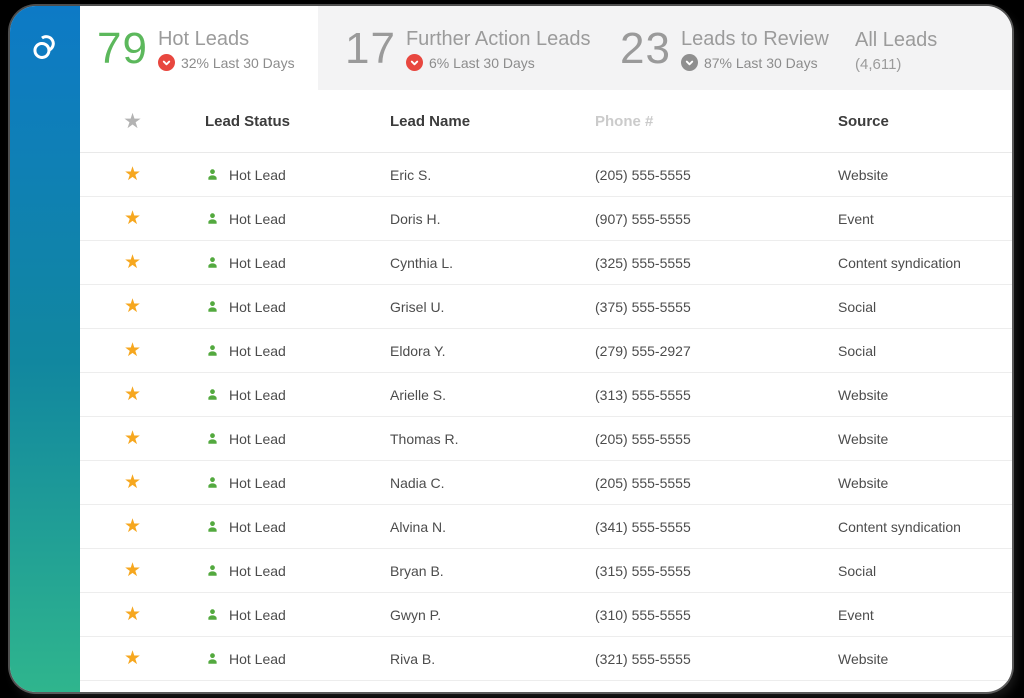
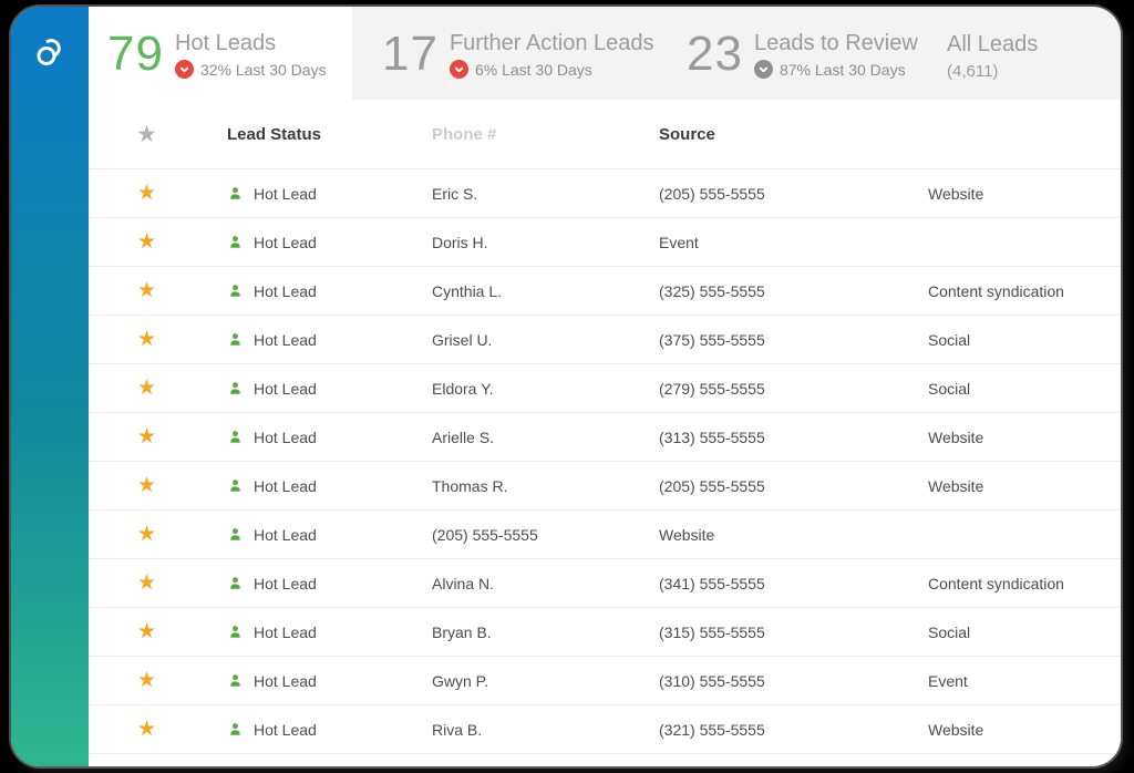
  79
  Hot Leads
  32% Last 30 Days
  17
  Further Action Leads
  6% Last 30 Days
  23
  Leads to Review
  87% Last 30 Days
  All Leads
  (4,611)
  ★
  Lead Status
- Lead Name
  Phone #
  Source
  ★
  Hot Lead
  Eric S.
  (205) 555-5555
  Website
  ★
  Hot Lead
  Doris H.
- (907) 555-5555
  Event
  ★
  Hot Lead
  Cynthia L.
  (325) 555-5555
  Content syndication
  ★
  Hot Lead
  Grisel U.
  (375) 555-5555
  Social
  ★
  Hot Lead
  Eldora Y.
- (279) 555-2927
+ (279) 555-5555
  Social
  ★
  Hot Lead
  Arielle S.
  (313) 555-5555
  Website
  ★
  Hot Lead
  Thomas R.
  (205) 555-5555
  Website
  ★
  Hot Lead
- Nadia C.
  (205) 555-5555
  Website
  ★
  Hot Lead
  Alvina N.
  (341) 555-5555
  Content syndication
  ★
  Hot Lead
  Bryan B.
  (315) 555-5555
  Social
  ★
  Hot Lead
  Gwyn P.
  (310) 555-5555
  Event
  ★
  Hot Lead
  Riva B.
  (321) 555-5555
  Website
